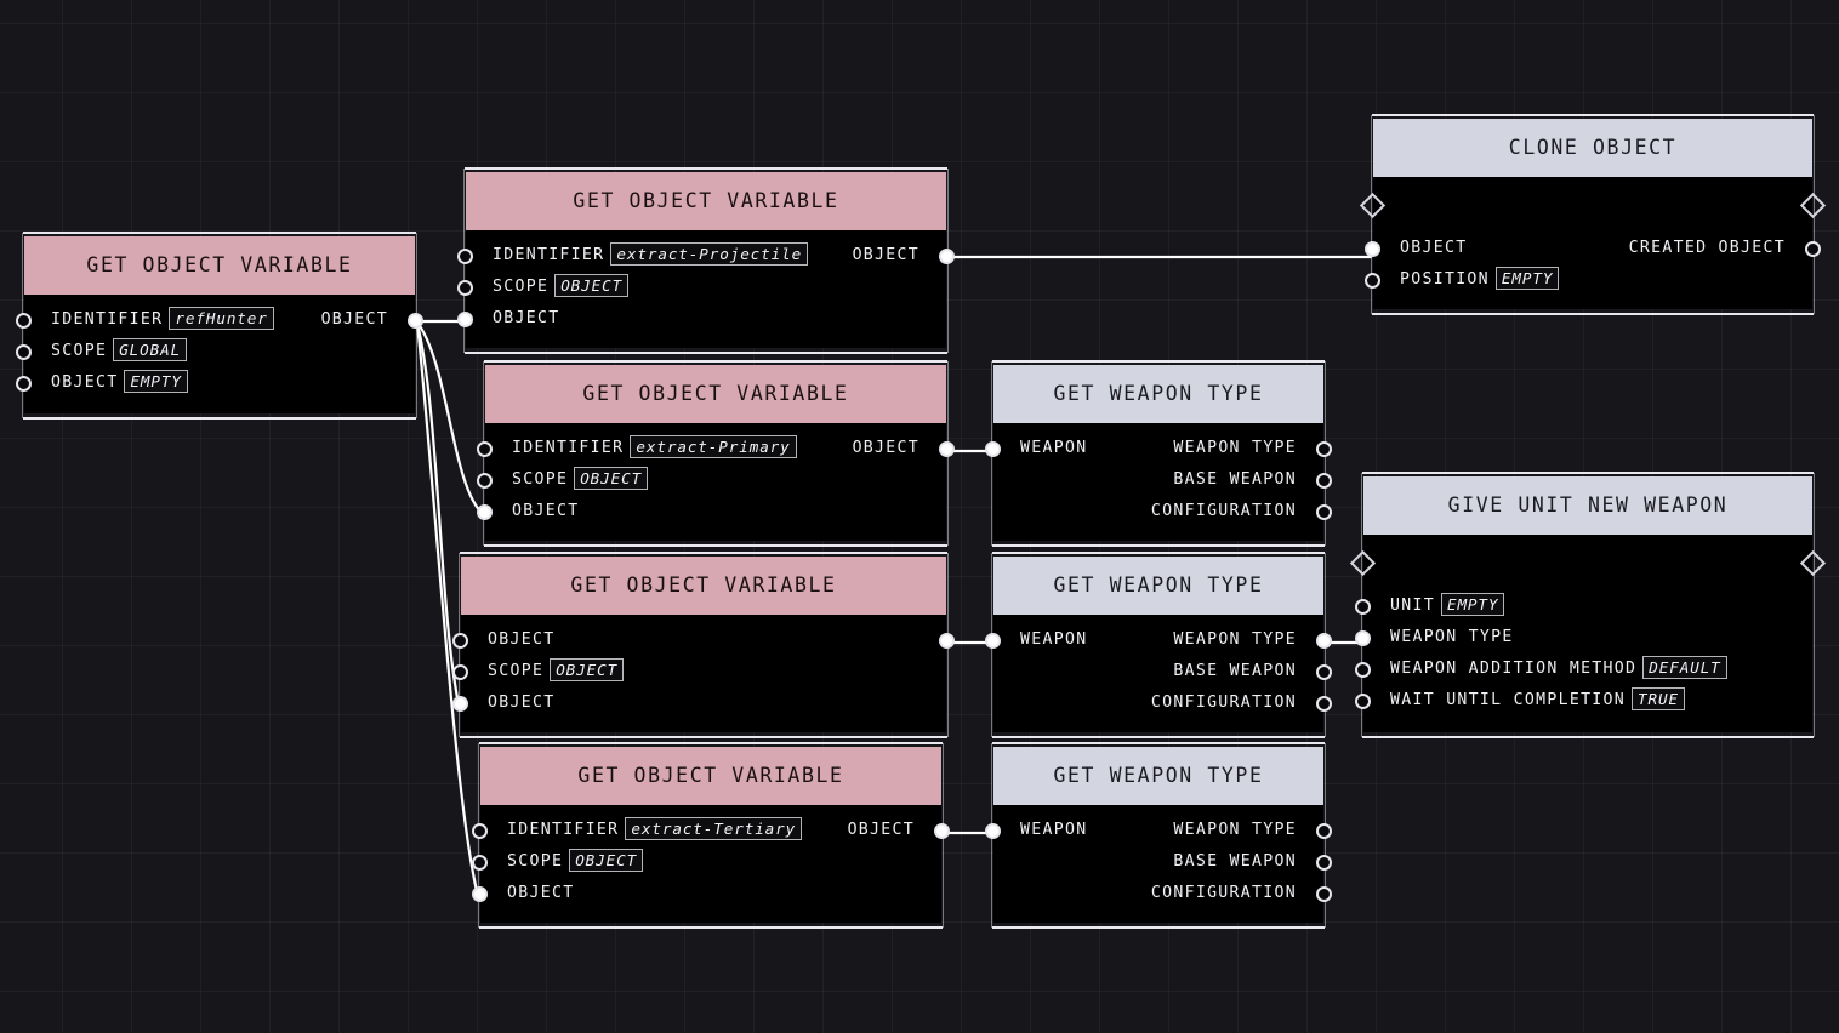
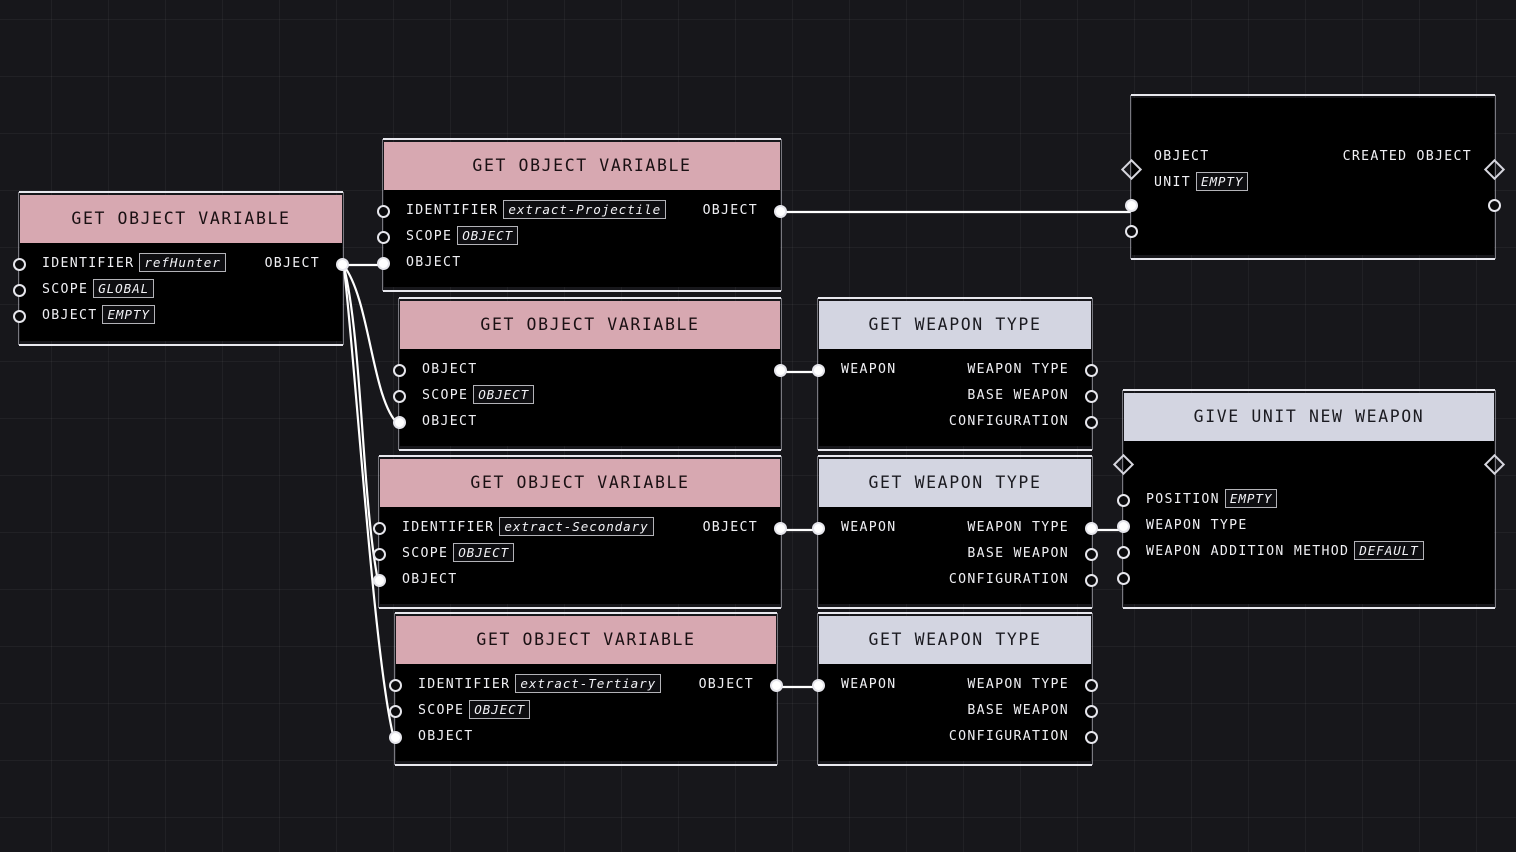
  GET OBJECT VARIABLE
  IDENTIFIER refHunter
  OBJECT
  SCOPE GLOBAL
  OBJECT EMPTY
  GET OBJECT VARIABLE
  IDENTIFIER extract-Projectile
  OBJECT
  SCOPE OBJECT
  OBJECT
- CLONE OBJECT
  OBJECT
  CREATED OBJECT
- POSITION EMPTY
+ UNIT EMPTY
  GET OBJECT VARIABLE
- IDENTIFIER extract-Primary
  OBJECT
  SCOPE OBJECT
  OBJECT
  GET WEAPON TYPE
  WEAPON
  WEAPON TYPE
  BASE WEAPON
  CONFIGURATION
  GIVE UNIT NEW WEAPON
- UNIT EMPTY
+ POSITION EMPTY
  WEAPON TYPE
  WEAPON ADDITION METHOD DEFAULT
- WAIT UNTIL COMPLETION TRUE
  GET OBJECT VARIABLE
+ IDENTIFIER extract-Secondary
  OBJECT
  SCOPE OBJECT
  OBJECT
  GET WEAPON TYPE
  WEAPON
  WEAPON TYPE
  BASE WEAPON
  CONFIGURATION
  GET OBJECT VARIABLE
  IDENTIFIER extract-Tertiary
  OBJECT
  SCOPE OBJECT
  OBJECT
  GET WEAPON TYPE
  WEAPON
  WEAPON TYPE
  BASE WEAPON
  CONFIGURATION
